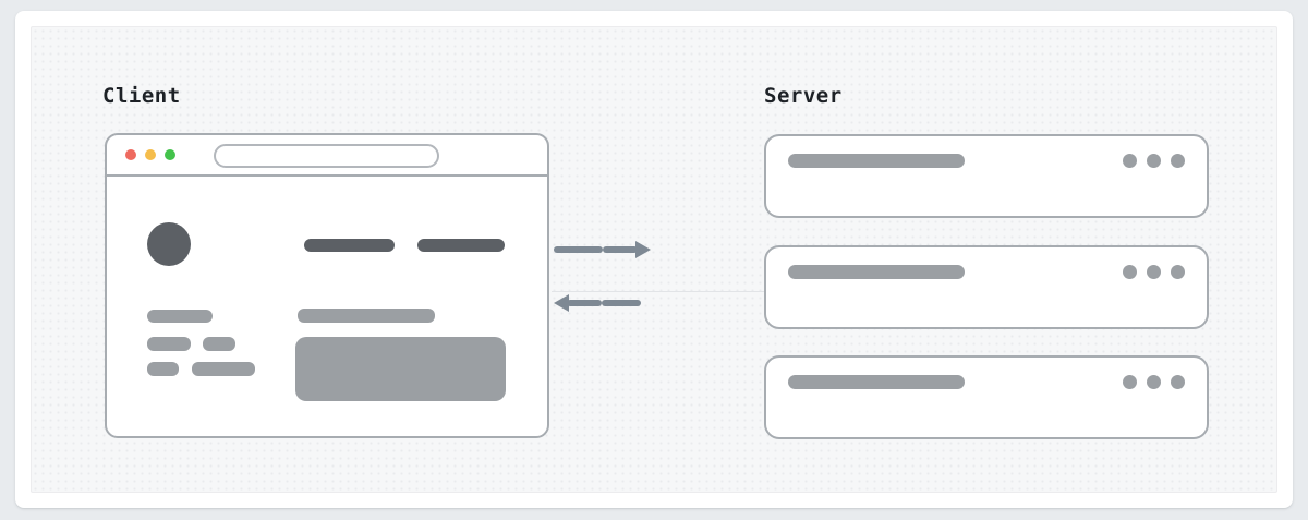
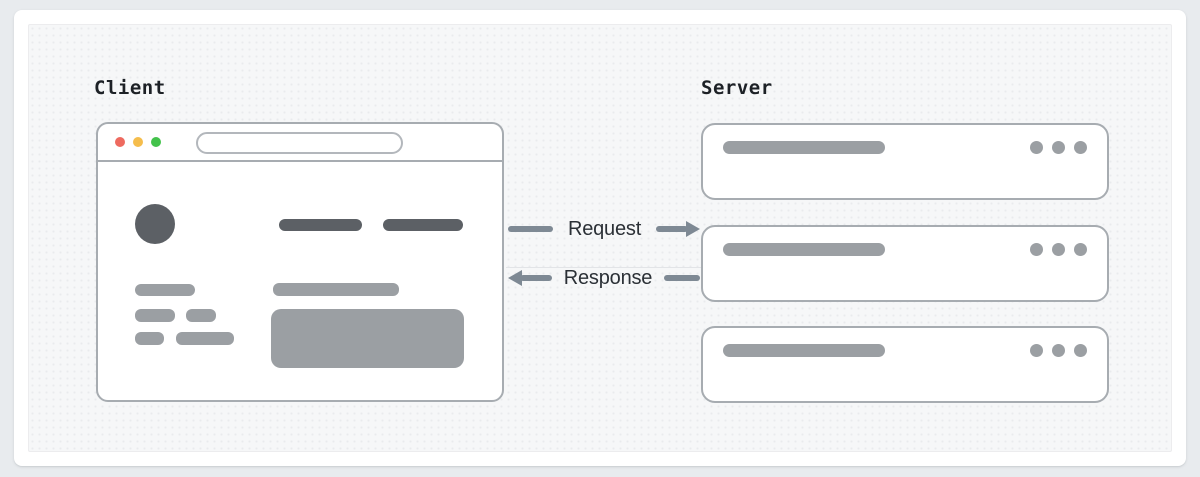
  Client
  Server
+ Request
+ Response
